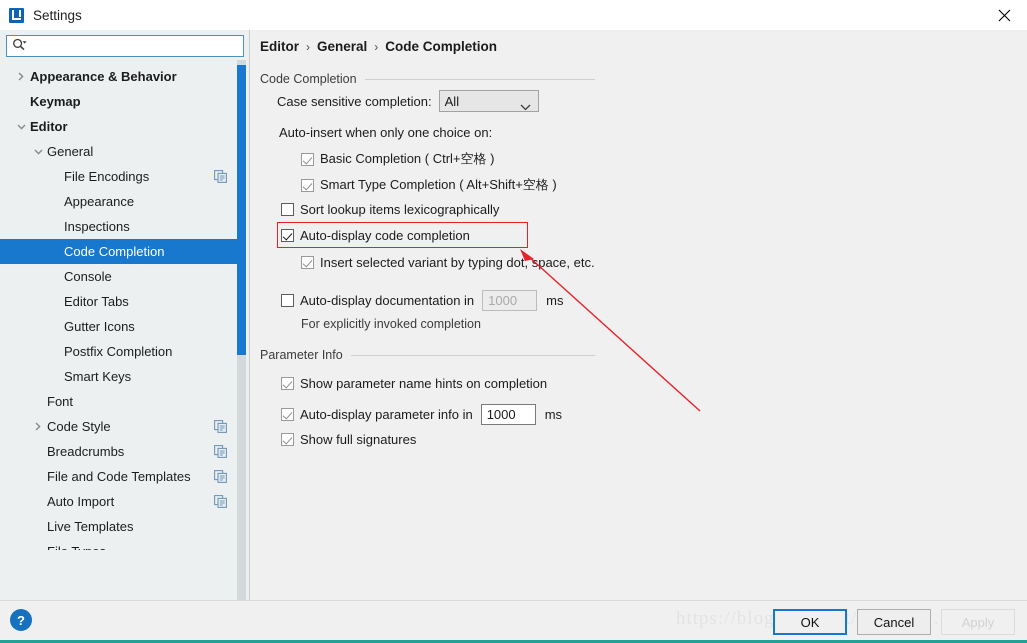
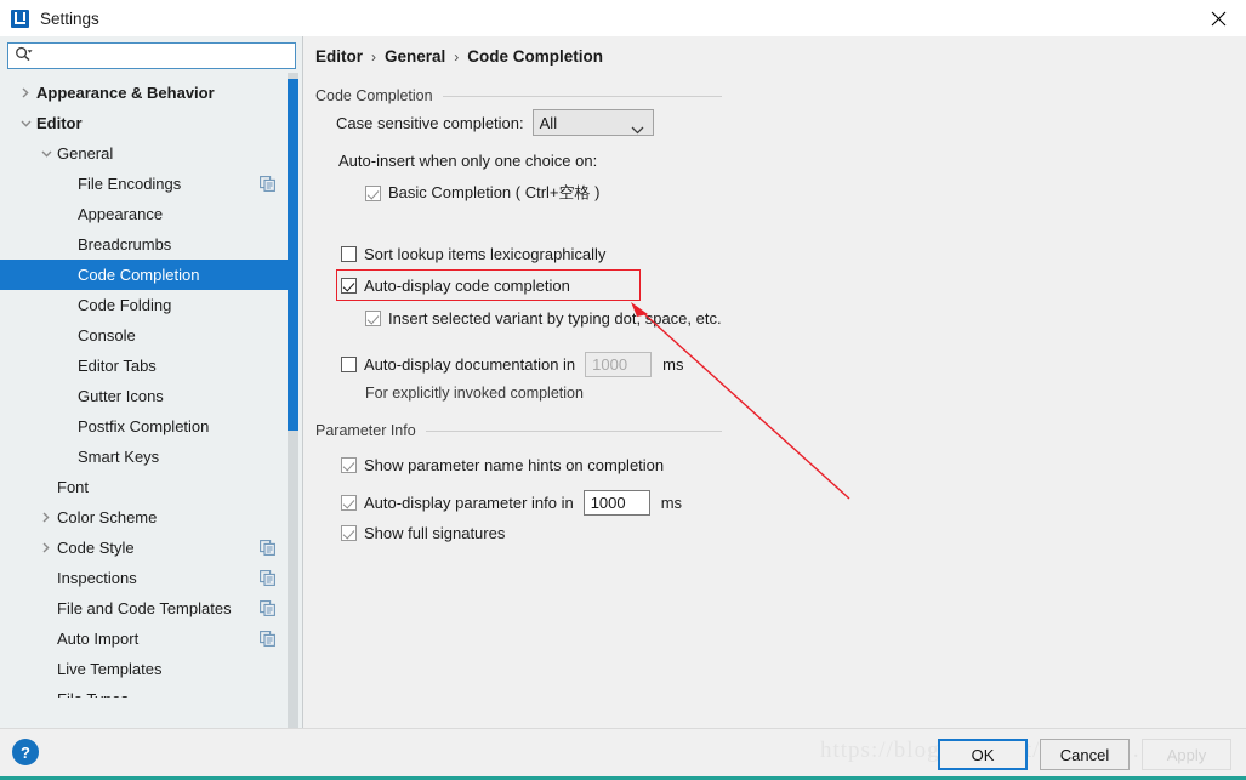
  Settings
  Appearance & Behavior
- Keymap
  Editor
  General
  File Encodings
  Appearance
- Inspections
+ Breadcrumbs
  Code Completion
+ Code Folding
  Console
  Editor Tabs
  Gutter Icons
  Postfix Completion
  Smart Keys
  Font
+ Color Scheme
  Code Style
- Breadcrumbs
+ Inspections
  File and Code Templates
  Auto Import
  Live Templates
  Editor
  ›
  General
  ›
  Code Completion
  Code Completion
  Case sensitive completion:
  All
  Auto-insert when only one choice on:
  Basic Completion ( Ctrl+空格 )
- Smart Type Completion ( Alt+Shift+空格 )
  Sort lookup items lexicographically
  Auto-display code completion
  Insert selected variant by typing dot,pace, etc.
  Auto-display documentation in
  1000
  ms
  For explicitly invoked completion
  Parameter Info
  Show parameter name hints on completion
  Auto-display parameter info in
  1000
  ms
  Show full signatures
  ?
  OK
  Cancel
  Apply
